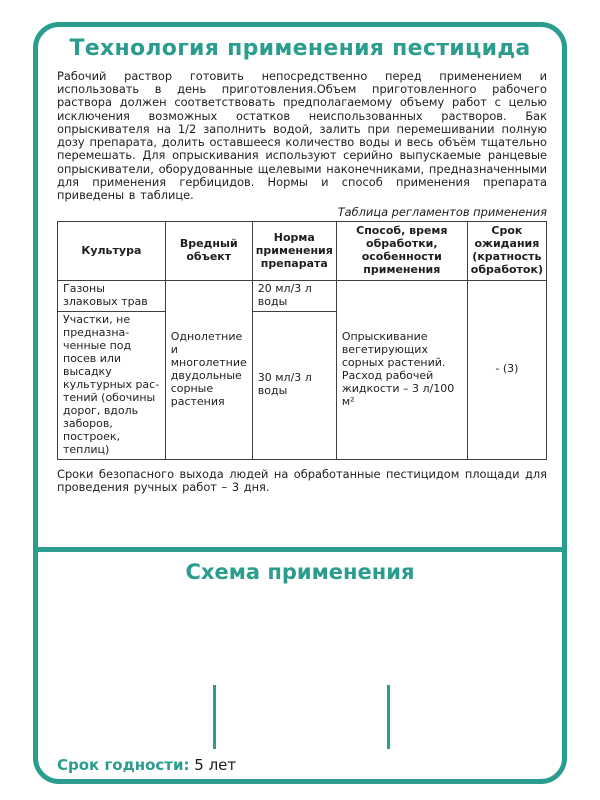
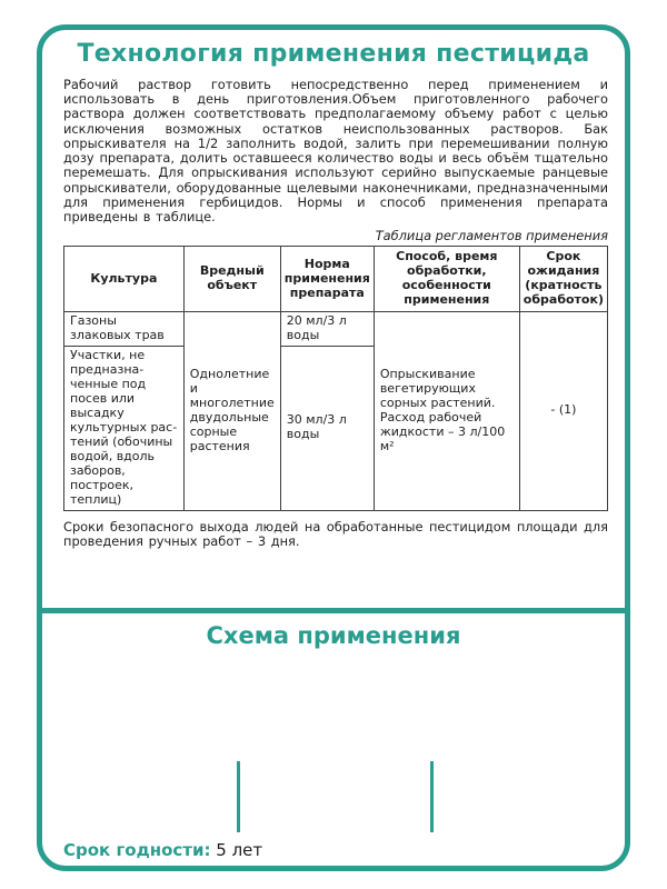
  Технология применения пестицида
  Рабочий раствор готовить непосредственно перед применением и использовать в день приготовления.Объем приготовленного рабочего раствора должен соответствовать предполагаемому объему работ с целью исключения возможных остатков неиспользованных растворов. Бак опрыскивателя на 1/2 заполнить водой, залить при перемешивании полную дозу препарата, долить оставшееся количество воды и весь объём тщательно перемешать. Для опрыскивания используют серийно выпускаемые ранцевые опрыскиватели, оборудованные щелевыми наконечниками, предназначенными для применения гербицидов. Нормы и способ применения препарата приведены в таблице.
  Таблица регламентов применения
  Культура	Вредный объект	Норма применения препарата	Способ, время обработки, особенности применения	Срок ожидания (кратность обработок)
- Газоны злаковых трав	Однолетние и многолетние двудольные сорные растения	20 мл/3 л воды	Опрыскивание вегетирующих сорных растений. Расход рабочей жидкости – 3 л/100 м²	- (3)
+ Газоны злаковых трав	Однолетние и многолетние двудольные сорные растения	20 мл/3 л воды	Опрыскивание вегетирующих сорных растений. Расход рабочей жидкости – 3 л/100 м²	- (1)
- Участки, не предназна-ченные под посев или высадку культурных рас- тений (обочины дорог, вдоль заборов, построек, теплиц)	30 мл/3 л воды
+ Участки, не предназна-ченные под посев или высадку культурных рас- тений (обочины водой, вдоль заборов, построек, теплиц)	30 мл/3 л воды
  Сроки безопасного выхода людей на обработанные пестицидом площади для проведения ручных работ – 3 дня.
  Схема применения
  Срок годности: 5 лет
